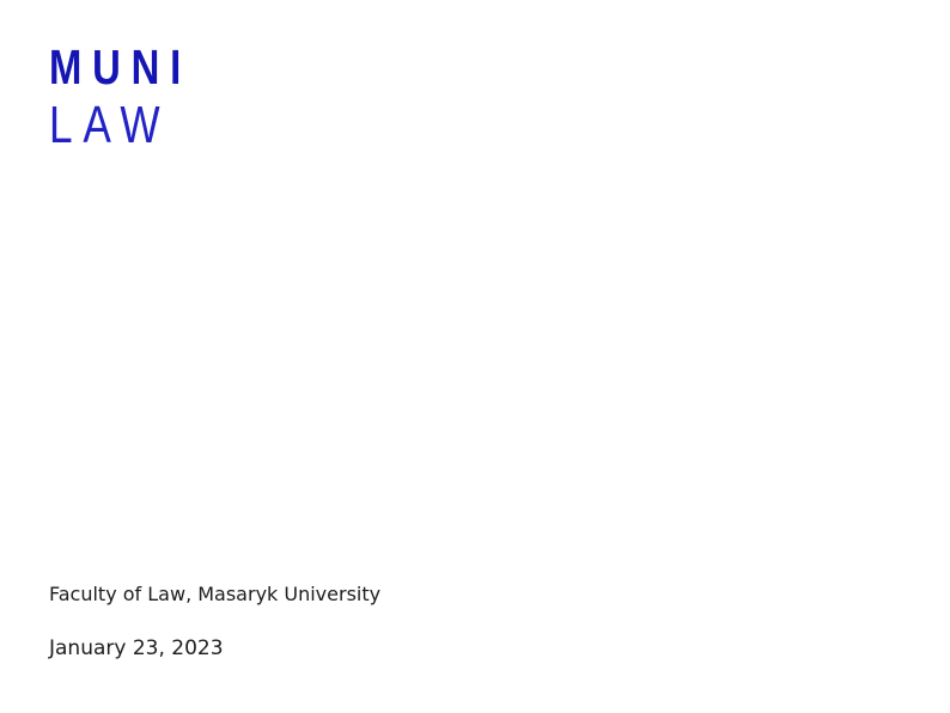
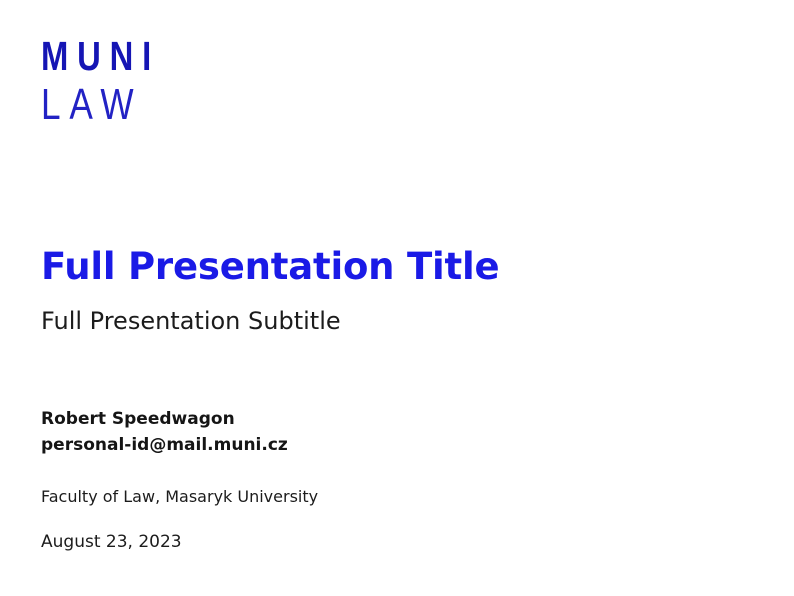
  MUNI
  LAW
+ Full Presentation Title
+ Full Presentation Subtitle
+ Robert Speedwagon
+ personal-id@mail.muni.cz
  Faculty of Law, Masaryk University
- January 23, 2023
+ August 23, 2023
